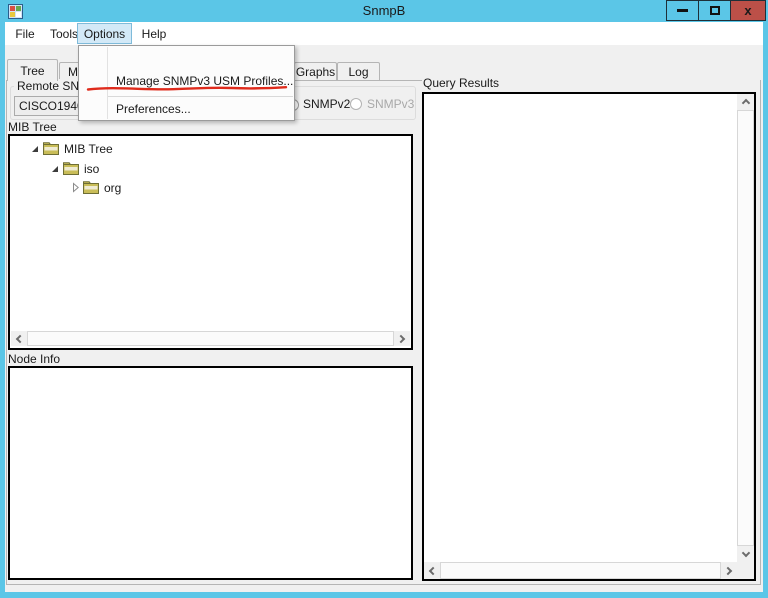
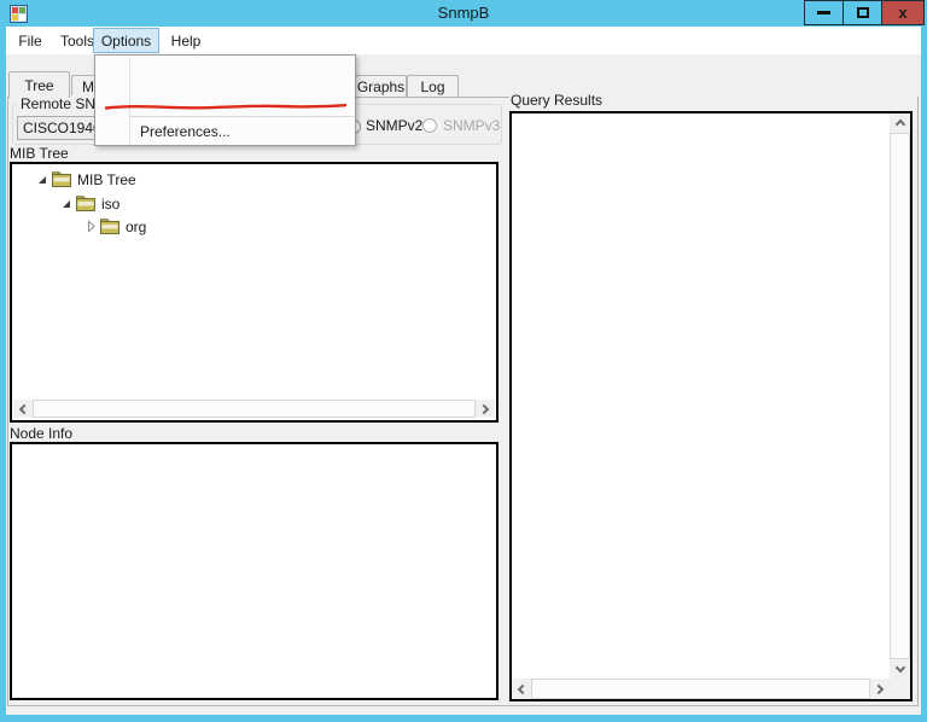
  SnmpB
  x
  File
  Tools
  Options
  Help
  Tree
  Graphs
  Log
  CISCO194
  SNMPv2
  SNMPv3
  MIB Tree
  MIB Tree
  iso
  org
  Node Info
  Query Results
- Manage SNMPv3 USM Profiles...
  Preferences...
